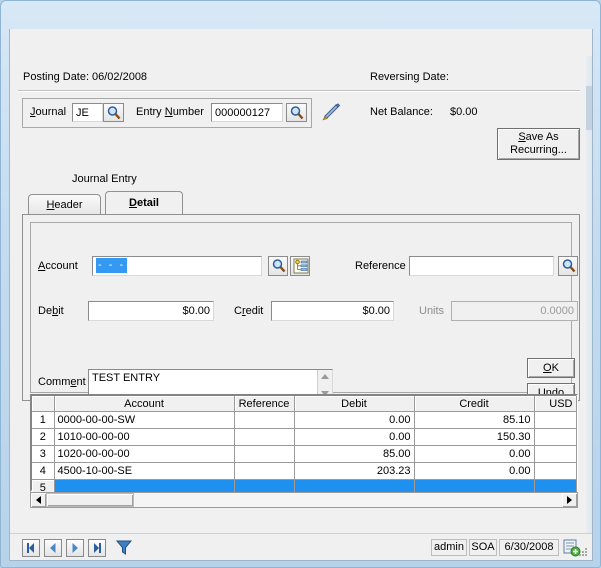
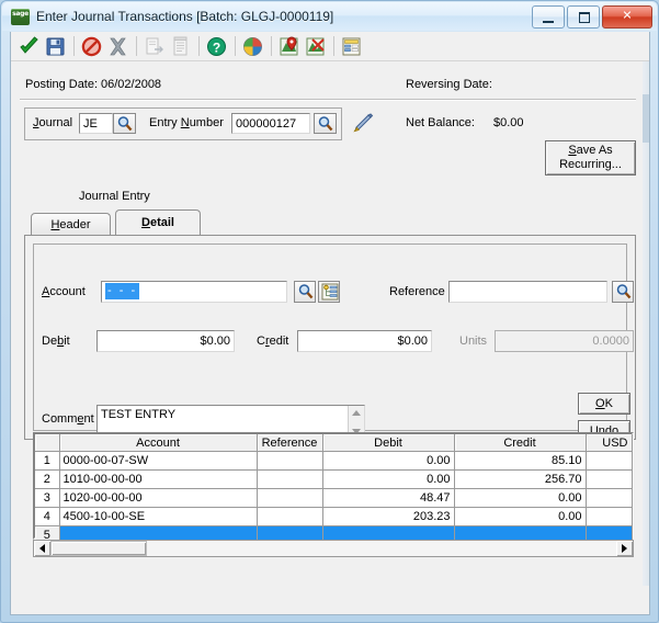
+ Enter Journal Transactions [Batch: GLGJ-0000119]
+ ✕
+ ?
  Posting Date:
  06/02/2008
  Reversing Date:
  Journal
  JE
  Entry Number
  000000127
  Net Balance:
  $0.00
  Save As
  Recurring...
  Journal Entry
  Header
  Detail
  Account
  - - -
  Reference
  Debit
  $0.00
  Credit
  $0.00
  Units
  0.0000
  Comment
  TEST ENTRY
  OK
  Undo
  	Account	Reference	Debit	Credit	USD
- 1	0000-00-00-SW		0.00	85.10
+ 1	0000-00-07-SW		0.00	85.10
- 2	1010-00-00-00		0.00	150.30
+ 2	1010-00-00-00		0.00	256.70
- 3	1020-00-00-00		85.00	0.00
+ 3	1020-00-00-00		48.47	0.00
  4	4500-10-00-SE		203.23	0.00
  5
- admin
- SOA
- 6/30/2008
